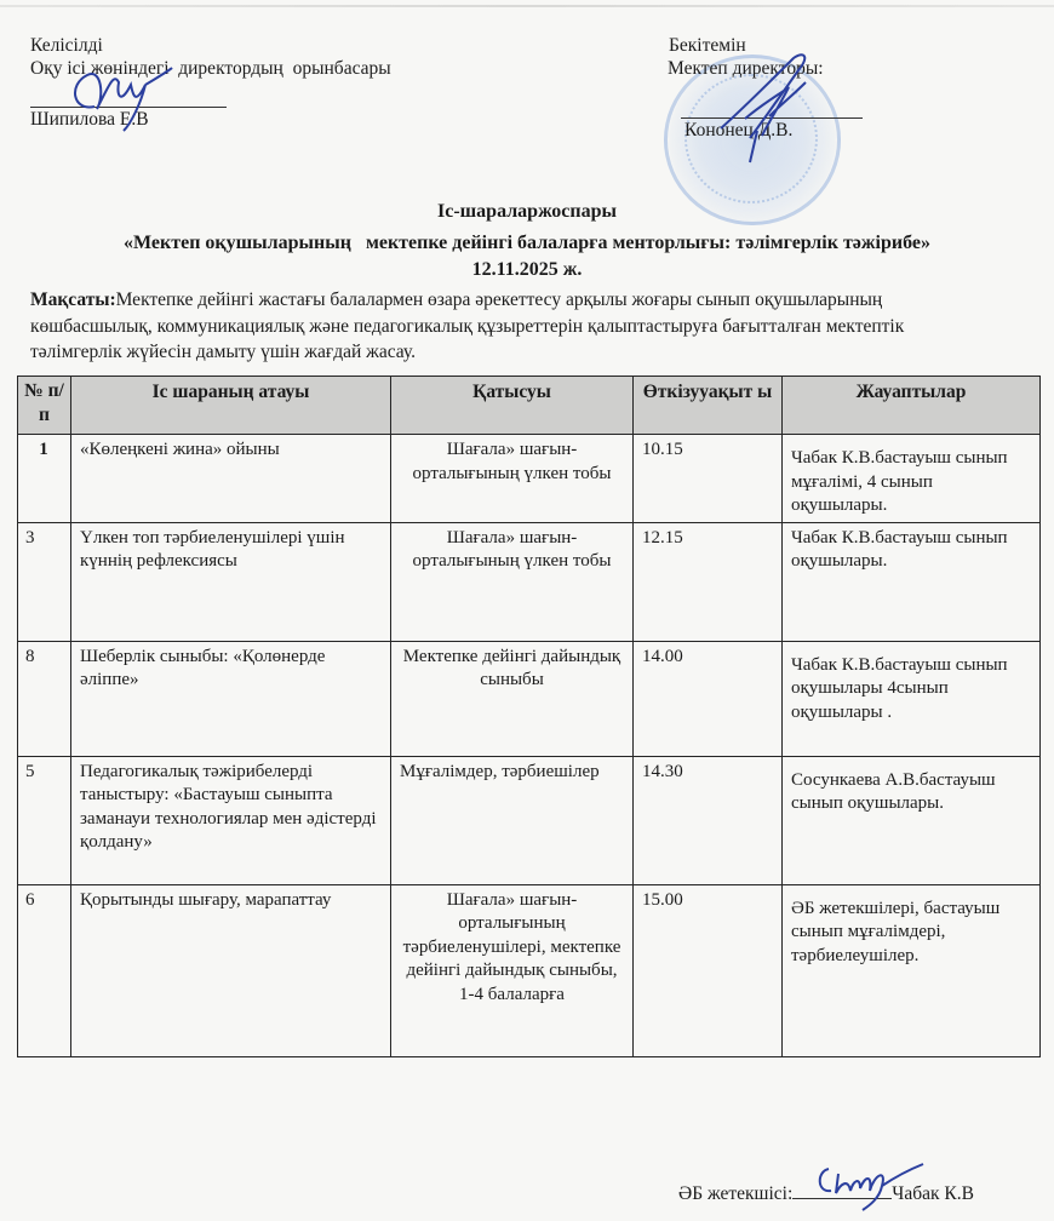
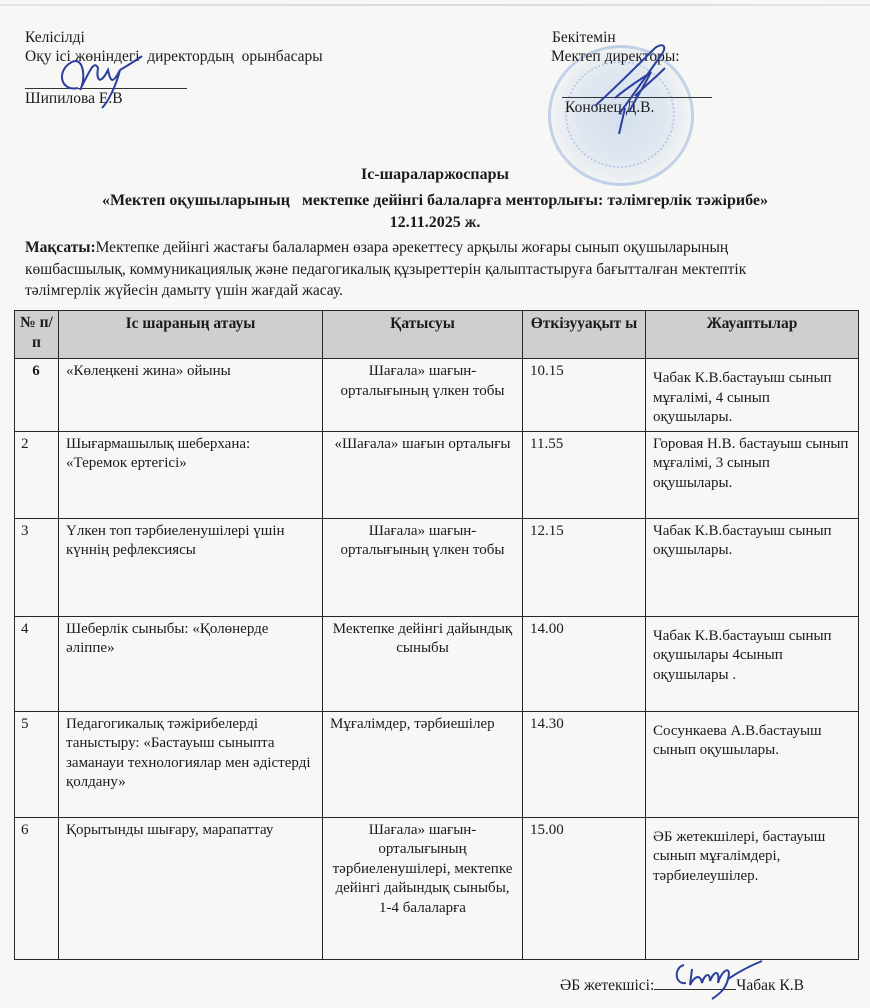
  Келісілді
  Оқу ісі жөніндегі директордың орынбасары
  Шипилова Е.В
  Бекітемін
  Мектеп дирекоы:
  Кононец.В.
  Іс-шараларжоспары
  «Мектеп оқушыларының мектепке дейінгі балаларға менторлығы: тәлімгерлік тәжірибе»
  12.11.2025 ж.
  Мақсаты:Мектепке дейінгі жастағы балалармен өзара әрекеттесу арқылы жоғары сынып оқушыларының көшбасшылық, коммуникациялық және педагогикалық құзыреттерін қалыптастыруға бағытталған мектептік тәлімгерлік жүйесін дамыту үшін жағдай жасау.
  № п/п	Іс шараның атауы	Қатысуы	Өткізууақыт ы	Жауаптылар
- 1	«Көлеңкені жина» ойыны	Шағала» шағын-орталығының үлкен тобы	10.15	Чабак К.В.бастауыш сынып мұғалімі, 4 сынып оқушылары.
+ 6	«Көлеңкені жина» ойыны	Шағала» шағын-орталығының үлкен тобы	10.15	Чабак К.В.бастауыш сынып мұғалімі, 4 сынып оқушылары.
+ 2	Шығармашылық шеберхана: «Теремок ертегісі»	«Шағала» шағын орталығы	11.55	Горовая Н.В. бастауыш сынып мұғалімі, 3 сынып оқушылары.
  3	Үлкен топ тәрбиеленушілері үшін күннің рефлексиясы	Шағала» шағын-орталығының үлкен тобы	12.15	Чабак К.В.бастауыш сынып оқушылары.
- 8	Шеберлік сыныбы: «Қолөнерде әліппе»	Мектепке дейінгі дайындық сыныбы	14.00	Чабак К.В.бастауыш сынып оқушылары 4сынып оқушылары .
+ 4	Шеберлік сыныбы: «Қолөнерде әліппе»	Мектепке дейінгі дайындық сыныбы	14.00	Чабак К.В.бастауыш сынып оқушылары 4сынып оқушылары .
  5	Педагогикалық тәжірибелерді таныстыру: «Бастауыш сыныпта заманауи технологиялар мен әдістерді қолдану»	Мұғалімдер, тәрбиешілер	14.30	Сосункаева А.В.бастауыш сынып оқушылары.
  6	Қорытынды шығару, марапаттау	Шағала» шағын-орталығының тәрбиеленушілері, мектепке дейінгі дайындық сыныбы, 1-4 балаларға	15.00	ӘБ жетекшілері, бастауыш сынып мұғалімдері, тәрбиелеушілер.
  ӘБ жетекшісі: Чабак К.В
